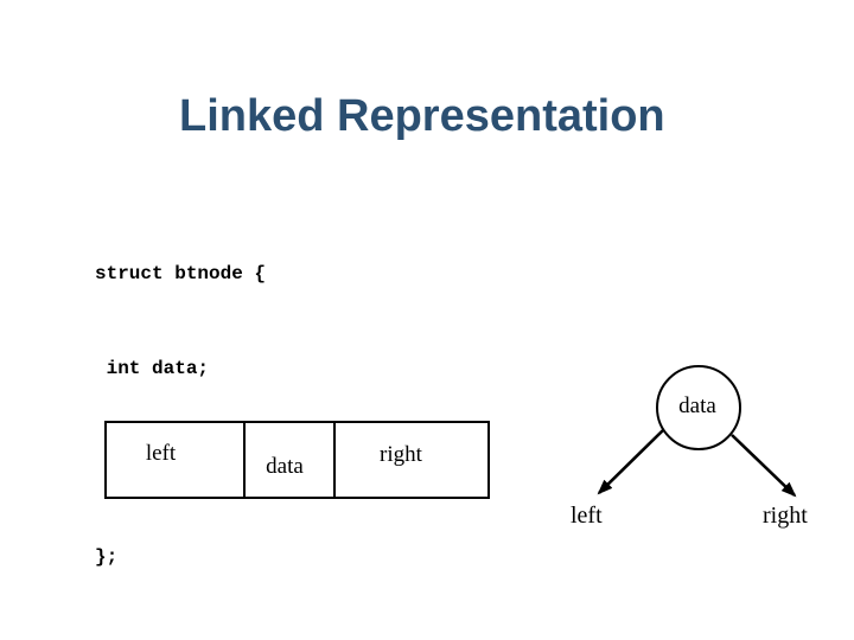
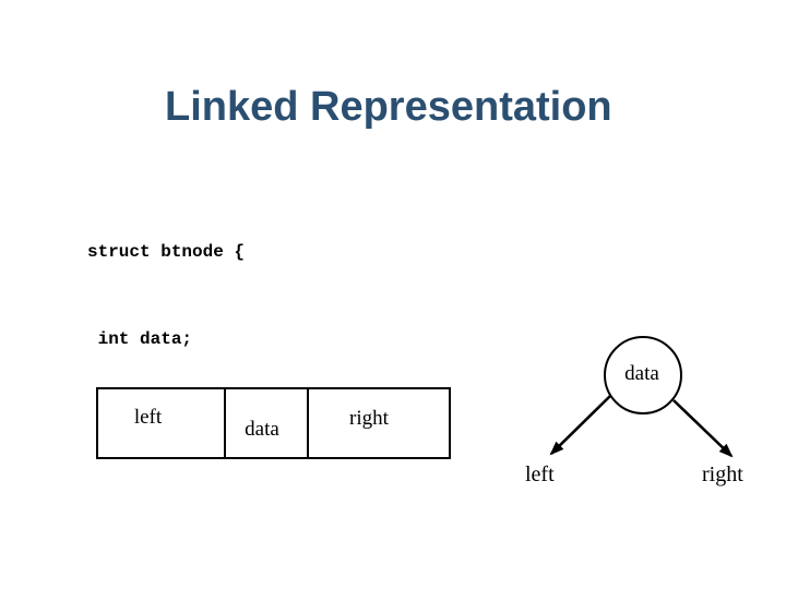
  Linked Representation
  struct btnode {
  int data;
- };
  left
  data
  right
  data
  left
  right
